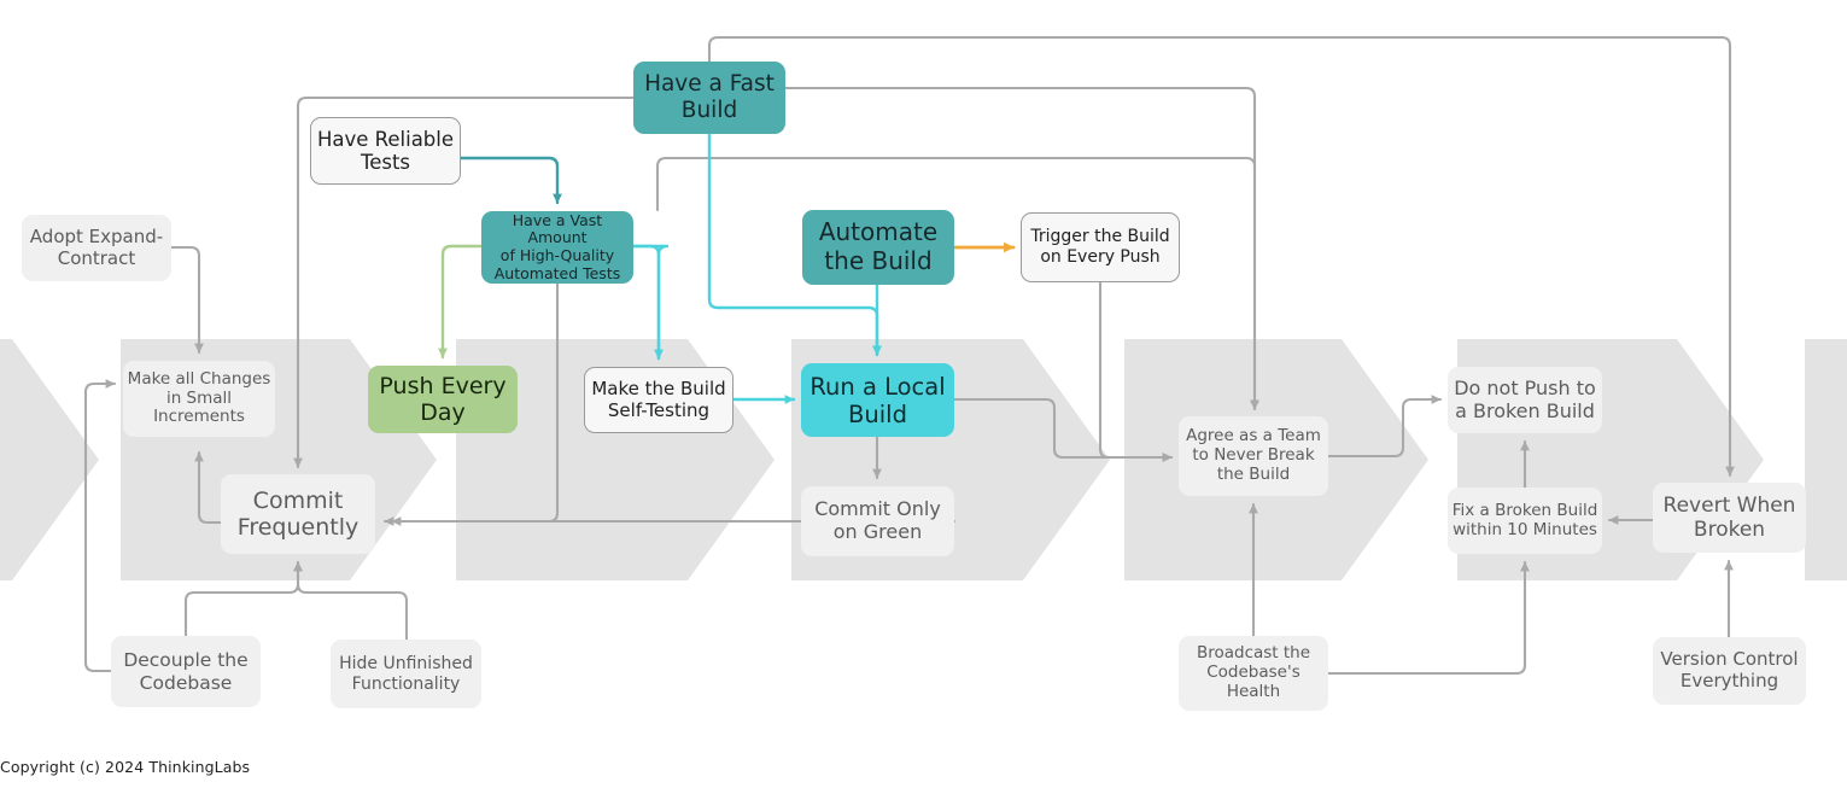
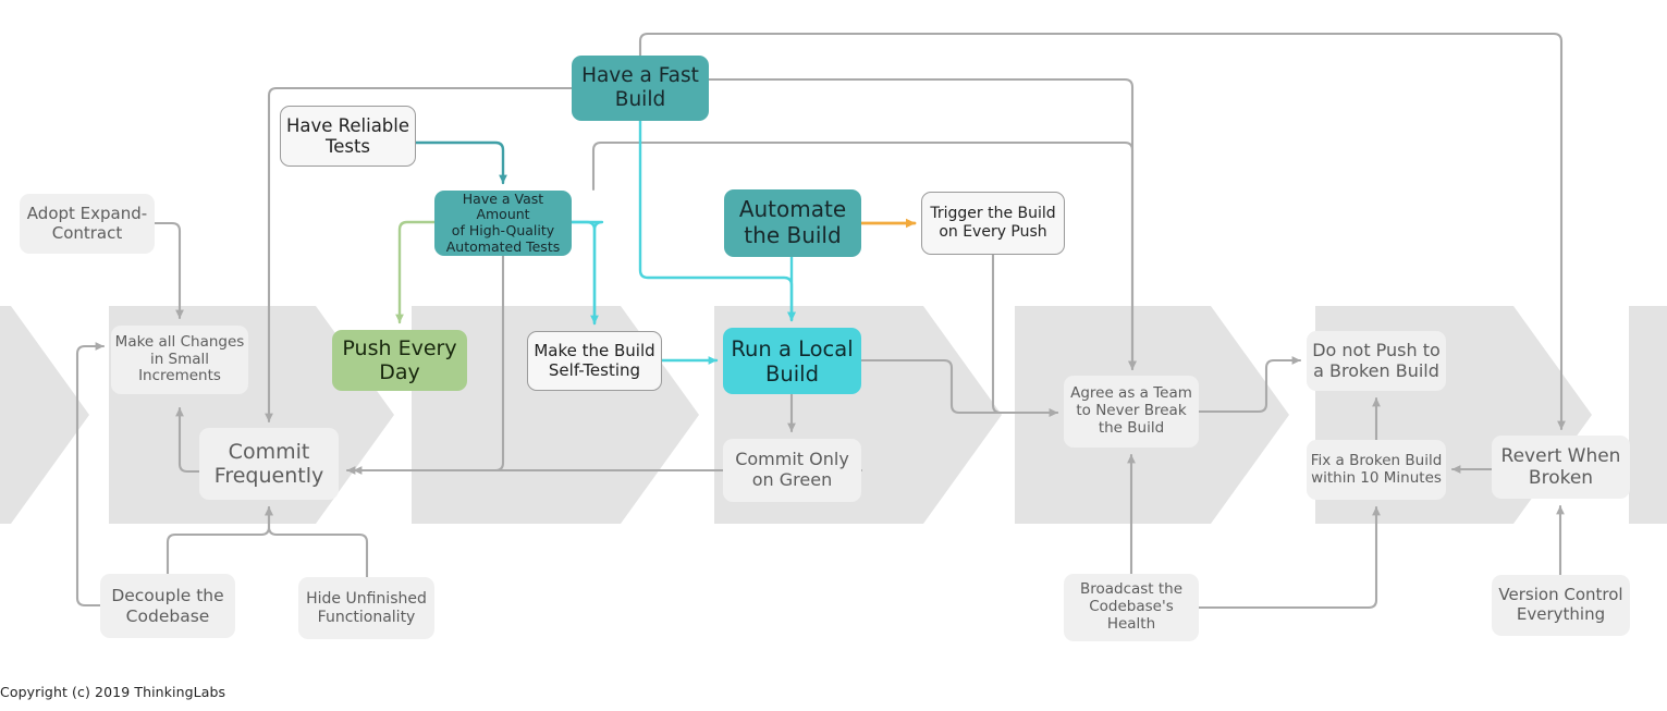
  Adopt Expand-
  Contract
  Make all Changes
  in Small
  Increments
  Commit
  Frequently
  Decouple the
  Codebase
  Hide Unfinished
  Functionality
  Have Reliable
  Tests
  Have a Vast Amount
  of High-Quality
  Automated Tests
  Push Every
  Day
  Make the Build
  Self-Testing
  Have a Fast
  Build
  Automate
  the Build
  Trigger the Build
  on Every Push
  Run a Local
  Build
  Commit Only
  on Green
  Agree as a Team
  to Never Break
  the Build
  Broadcast the
  Codebase's
  Health
  Do not Push to
  a Broken Build
  Fix a Broken Build
  within 10 Minutes
  Revert When
  Broken
  Version Control
  Everything
- Copyright (c) 2024 ThinkingLabs
+ Copyright (c) 2019 ThinkingLabs
